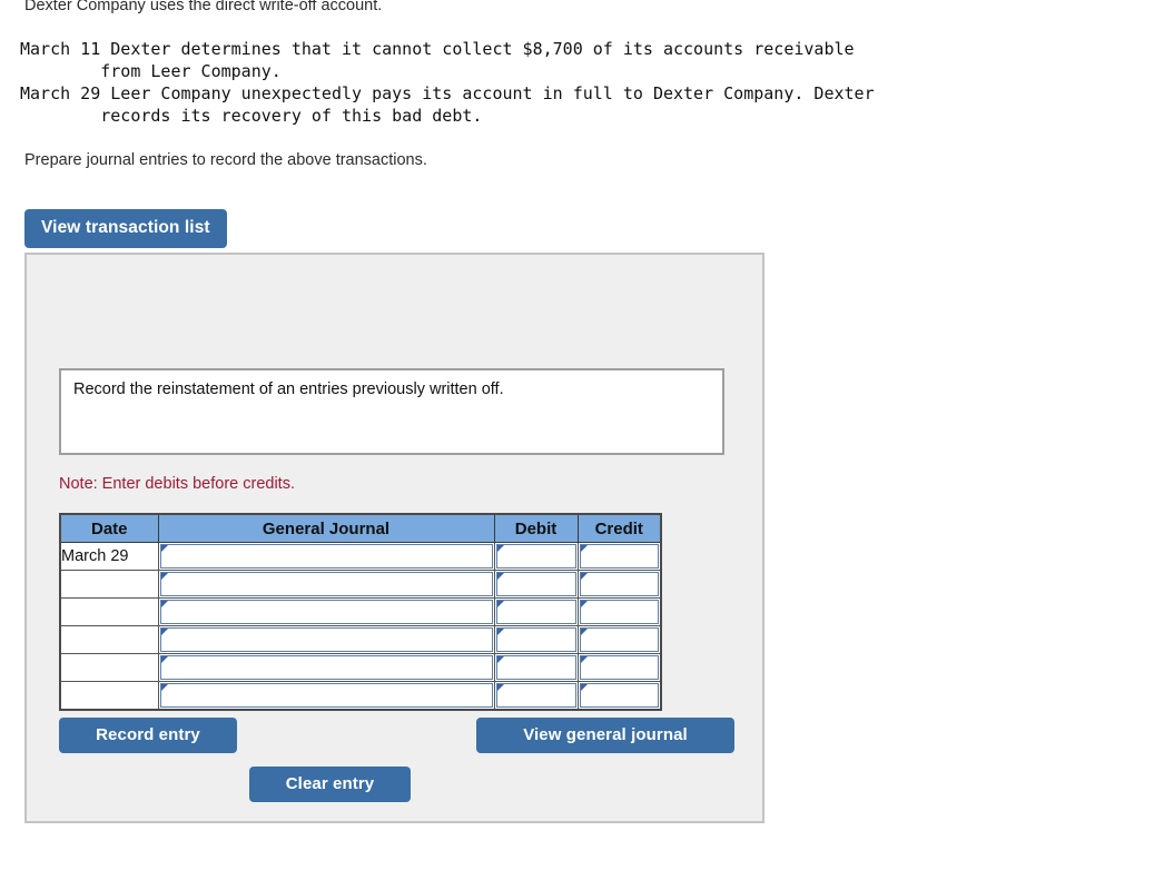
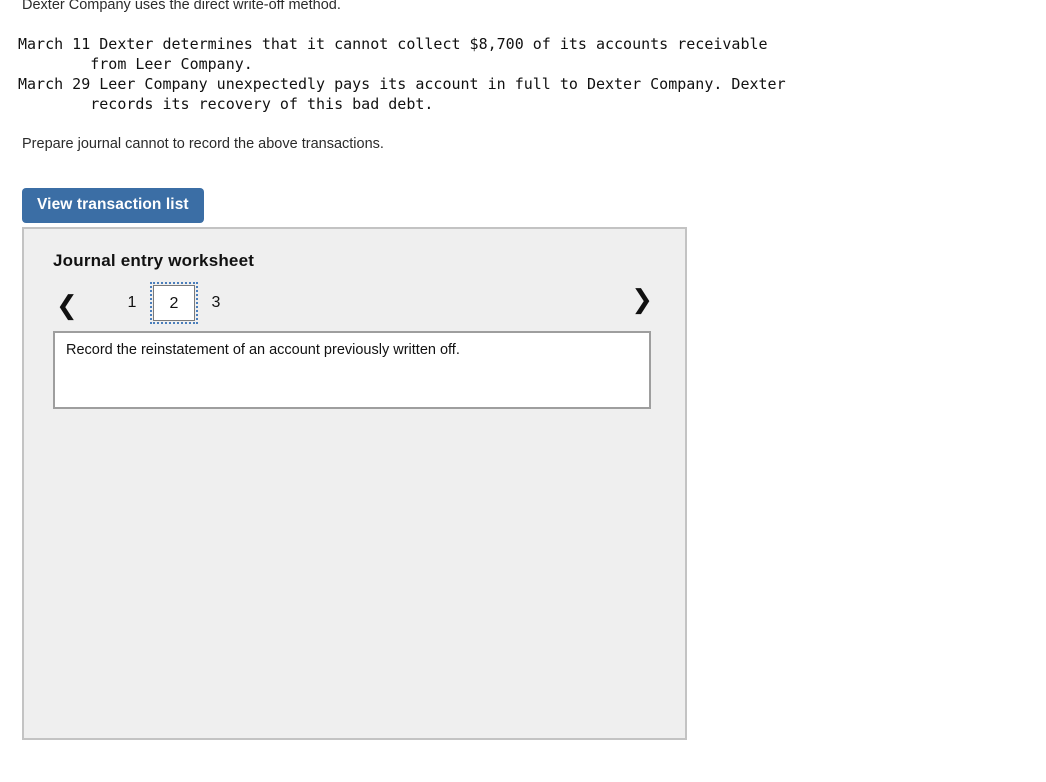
- Dexter Company uses the direct write-off account.
+ Dexter Company uses the direct write-off method.
  March 11 Dexter determines that it cannot collect $8,700 of its accounts receivable
  from Leer Company.
  March 29 Leer Company unexpectedly pays its account in full to Dexter Company. Dexter
  records its recovery of this bad debt.
- Prepare journal entries to record the above transactions.
+ Prepare journal cannot to record the above transactions.
  View transaction list
+ Journal entry worksheet
+ ❮
+ 1
+ 2
+ 3
+ ❯
- Record the reinstatement of an entries previously written off.
+ Record the reinstatement of an account previously written off.
- Note: Enter debits before credits.
- Date	General Journal	Debit	Credit
- March 29
- Record entry
- View general journal
- Clear entry
